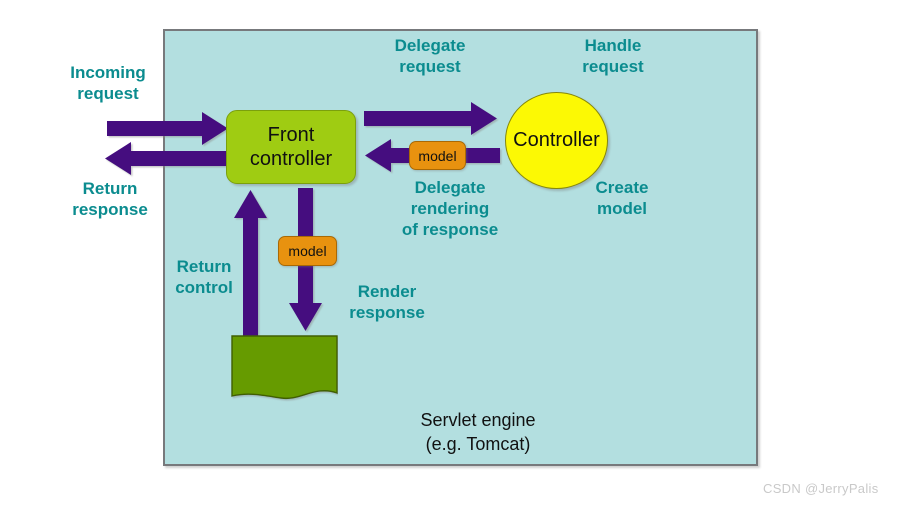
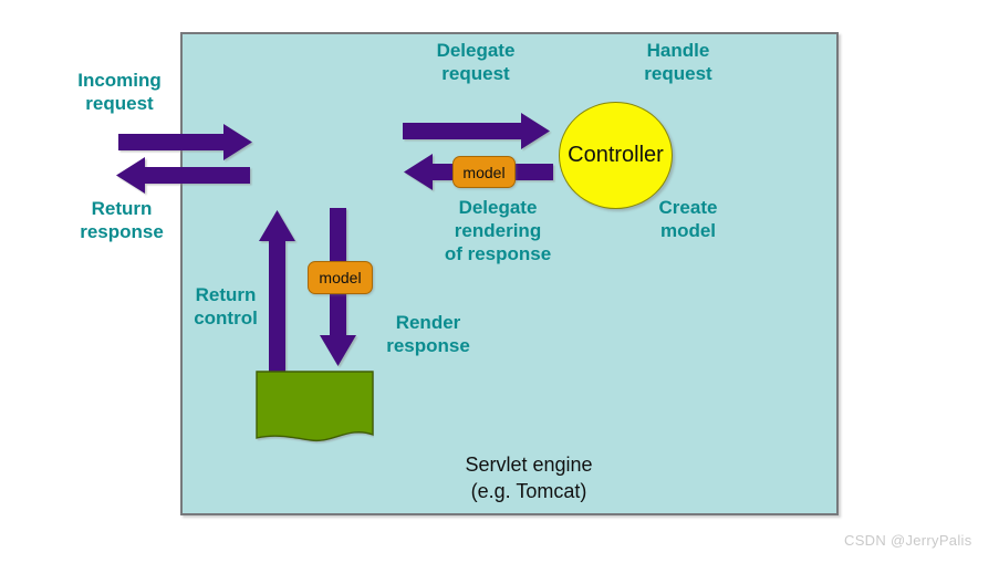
- Front
- controller
  Controller
  model
  model
  Incoming
  request
  Return
  response
  Delegate
  request
  Handle
  request
  Delegate
  rendering
  of response
  Create
  model
  Return
  control
  Render
  response
  Servlet engine
  (e.g. Tomcat)
  CSDN @JerryPalis
